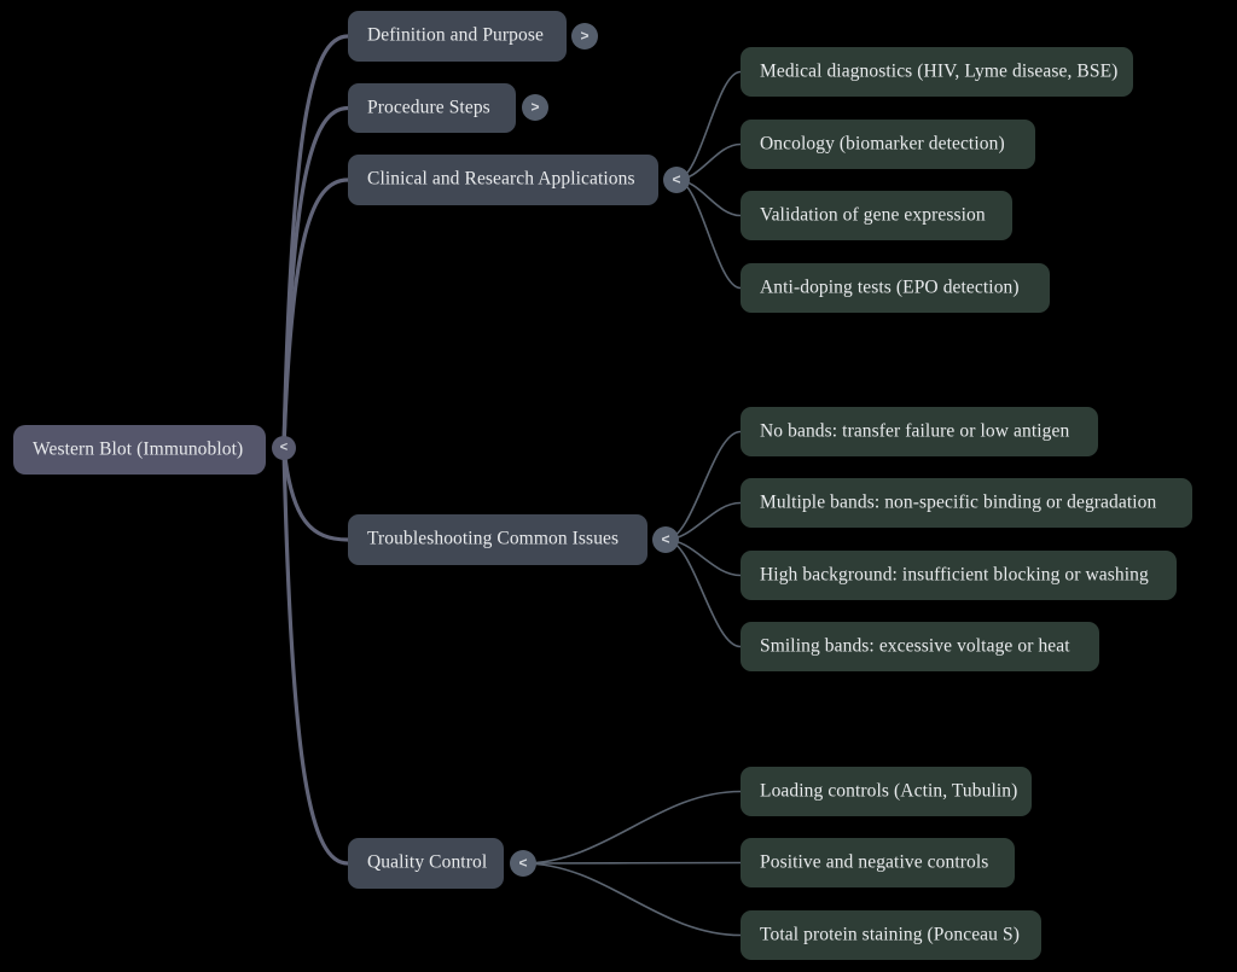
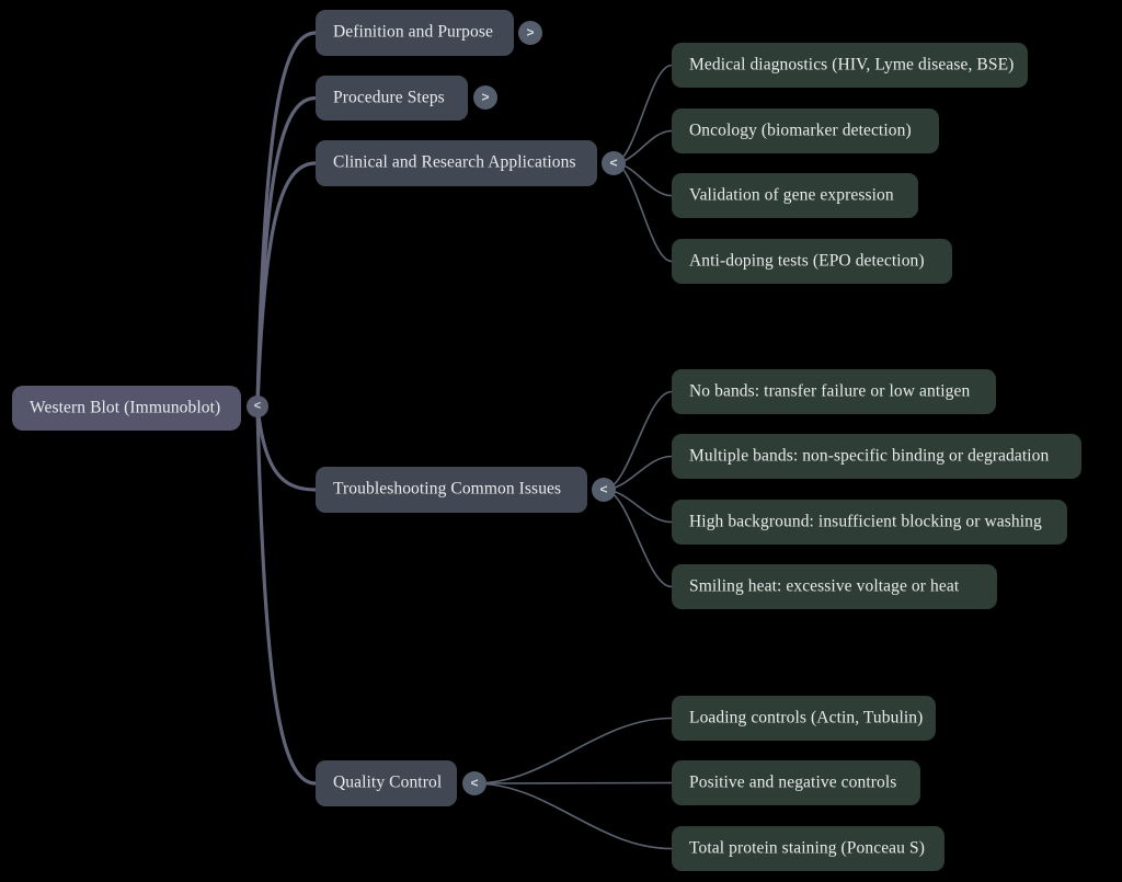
  Western Blot (Immunoblot)
  <
  Definition and Purpose
  >
  Procedure Steps
  >
  Clinical and Research Applications
  <
  Medical diagnostics (HIV, Lyme disease, BSE)
  Oncology (biomarker detection)
  Validation of gene expression
  Anti-doping tests (EPO detection)
  Troubleshooting Common Issues
  <
  No bands: transfer failure or low antigen
  Multiple bands: non-specific binding or degradation
  High background: insufficient blocking or washing
- Smiling bands: excessive voltage or heat
+ Smiling heat: excessive voltage or heat
  Quality Control
  <
  Loading controls (Actin, Tubulin)
  Positive and negative controls
  Total protein staining (Ponceau S)
